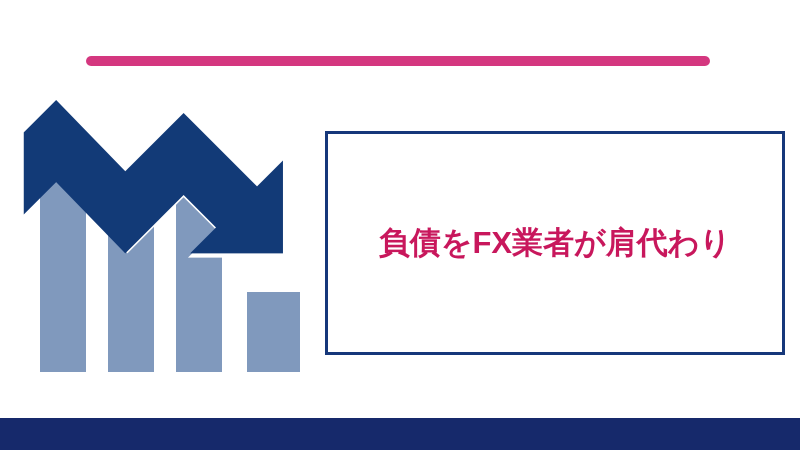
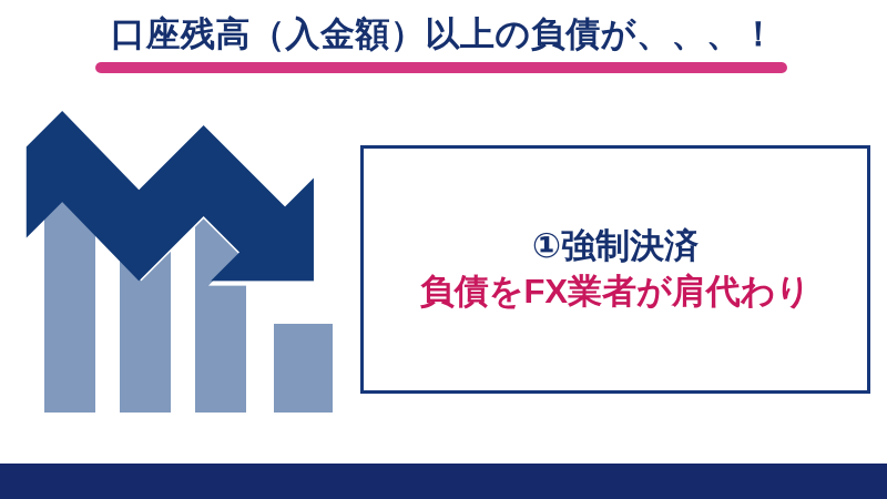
+ 口座残高（入金額）以上の負債が、、、！
+ ①強制決済
  負債をFX業者が肩代わり
